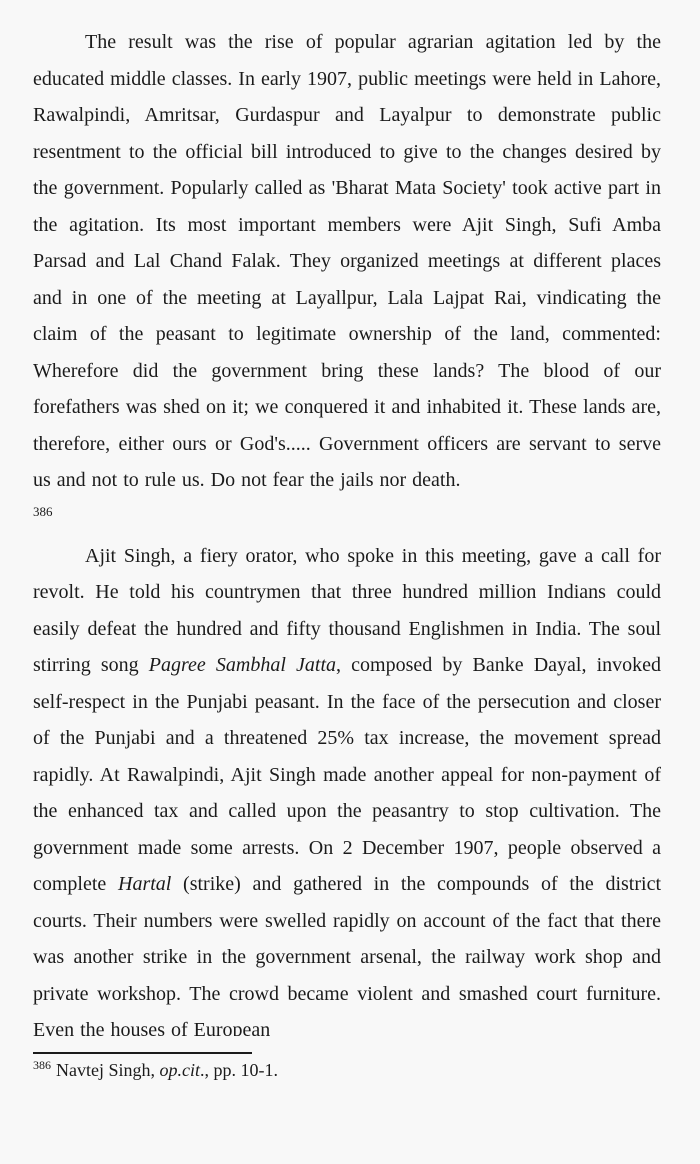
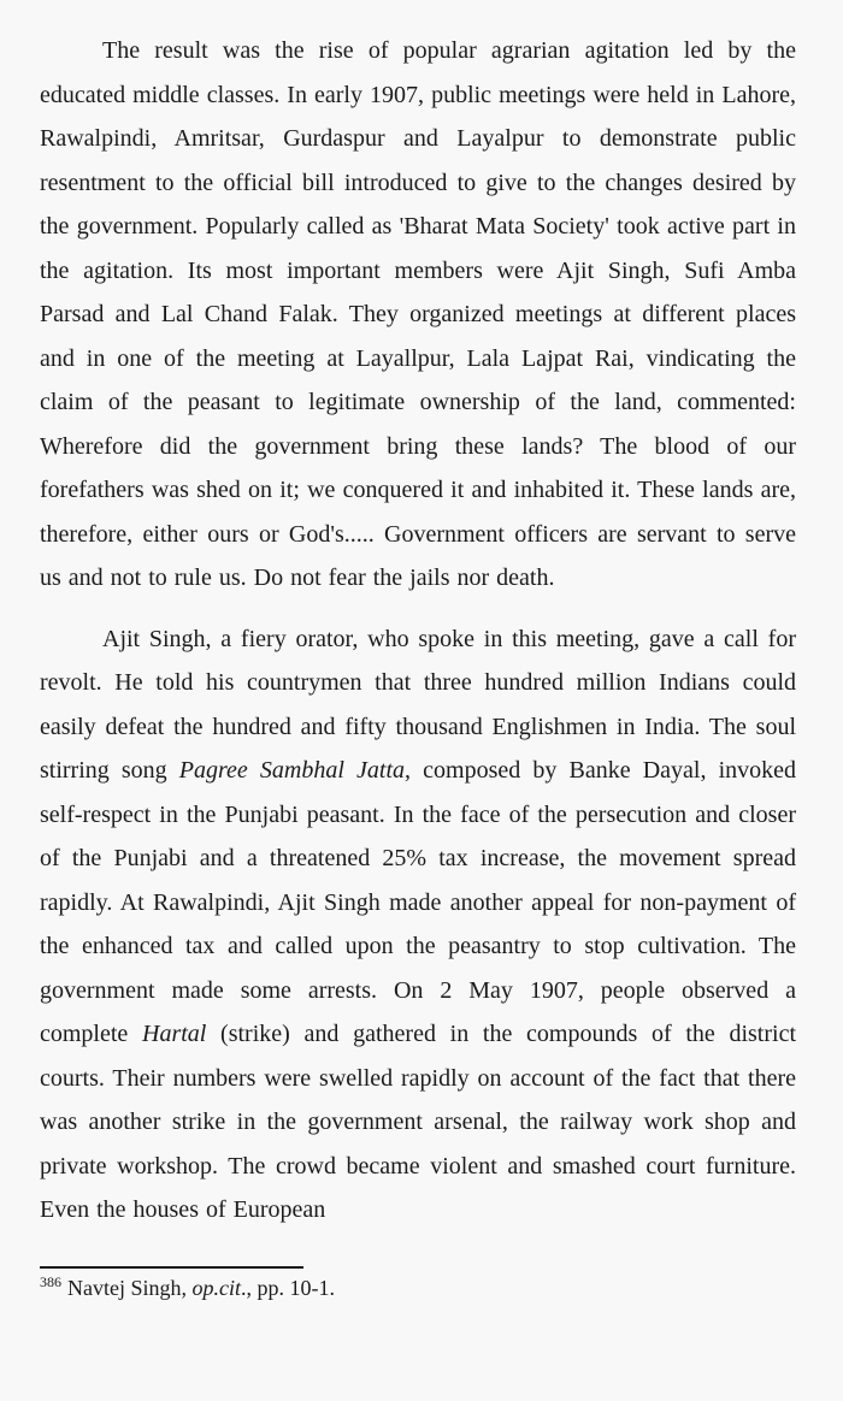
  The result was the rise of popular agrarian agitation led by the educated middle classes. In early 1907, public meetings were held in Lahore, Rawalpindi, Amritsar, Gurdaspur and Layalpur to demonstrate public resentment to the official bill introduced to give to the changes desired by the government. Popularly called as 'Bharat Mata Society' took active part in the agitation. Its most important members were Ajit Singh, Sufi Amba Parsad and Lal Chand Falak. They organized meetings at different places and in one of the meeting at Layallpur, Lala Lajpat Rai, vindicating the claim of the peasant to legitimate ownership of the land, commented: Wherefore did the government bring these lands? The blood of our forefathers was shed on it; we conquered it and inhabited it. These lands are, therefore, either ours or God's..... Government officers are servant to serve us and not to rule us. Do not fear the jails nor death.
- 386
- Ajit Singh, a fiery orator, who spoke in this meeting, gave a call for revolt. He told his countrymen that three hundred million Indians could easily defeat the hundred and fifty thousand Englishmen in India. The soul stirring song Pagree Sambhal Jatta, composed by Banke Dayal, invoked self-respect in the Punjabi peasant. In the face of the persecution and closer of the Punjabi and a threatened 25% tax increase, the movement spread rapidly. At Rawalpindi, Ajit Singh made another appeal for non-payment of the enhanced tax and called upon the peasantry to stop cultivation. The government made some arrests. On 2 December 1907, people observed a complete Hartal (strike) and gathered in the compounds of the district courts. Their numbers were swelled rapidly on account of the fact that there was another strike in the government arsenal, the railway work shop and private workshop. The crowd became violent and smashed court furniture. Even the houses of European
+ Ajit Singh, a fiery orator, who spoke in this meeting, gave a call for revolt. He told his countrymen that three hundred million Indians could easily defeat the hundred and fifty thousand Englishmen in India. The soul stirring song Pagree Sambhal Jatta, composed by Banke Dayal, invoked self-respect in the Punjabi peasant. In the face of the persecution and closer of the Punjabi and a threatened 25% tax increase, the movement spread rapidly. At Rawalpindi, Ajit Singh made another appeal for non-payment of the enhanced tax and called upon the peasantry to stop cultivation. The government made some arrests. On 2 May 1907, people observed a complete Hartal (strike) and gathered in the compounds of the district courts. Their numbers were swelled rapidly on account of the fact that there was another strike in the government arsenal, the railway work shop and private workshop. The crowd became violent and smashed court furniture. Even the houses of European
  386 Navtej Singh, op.cit., pp. 10-1.
